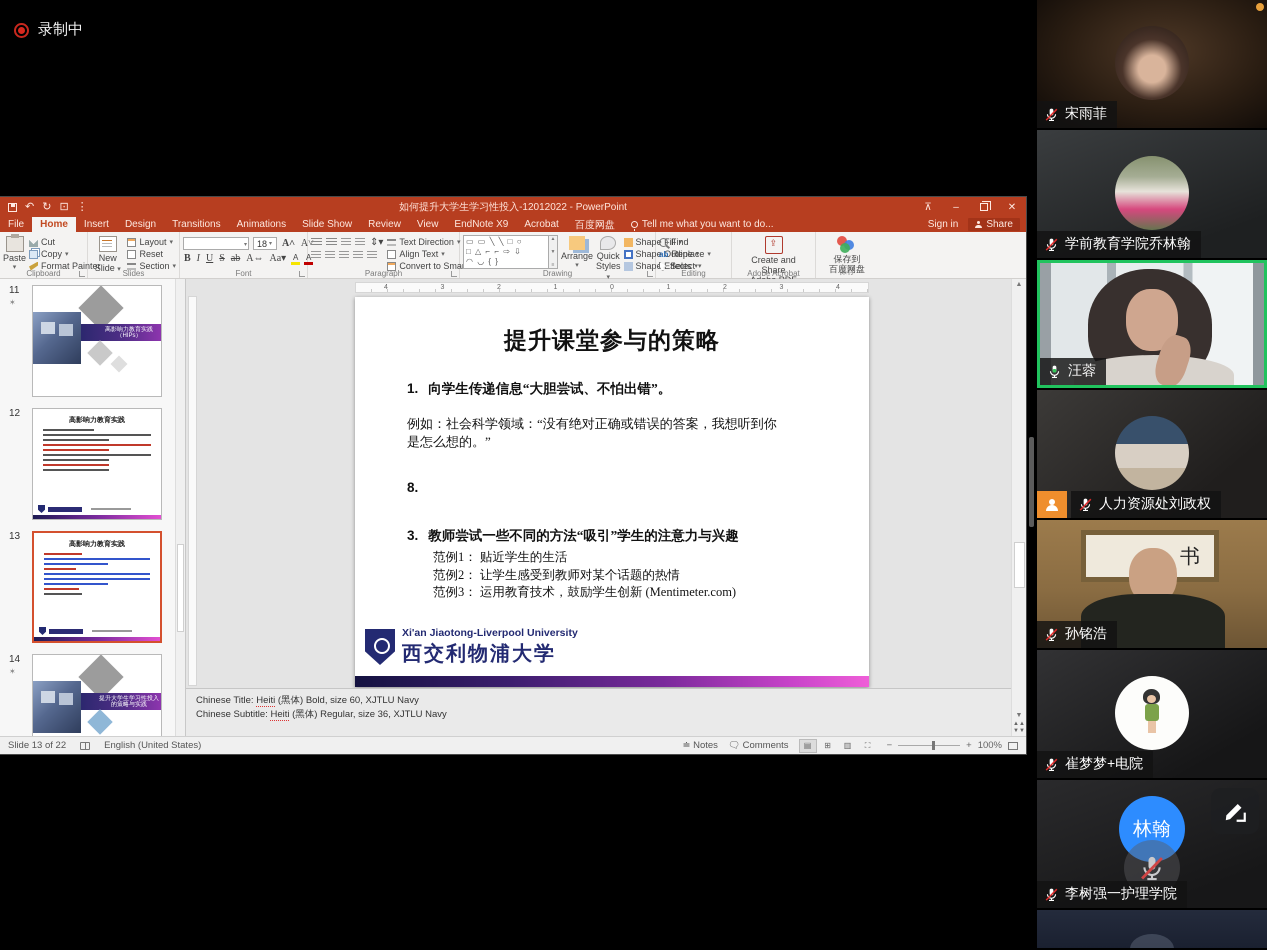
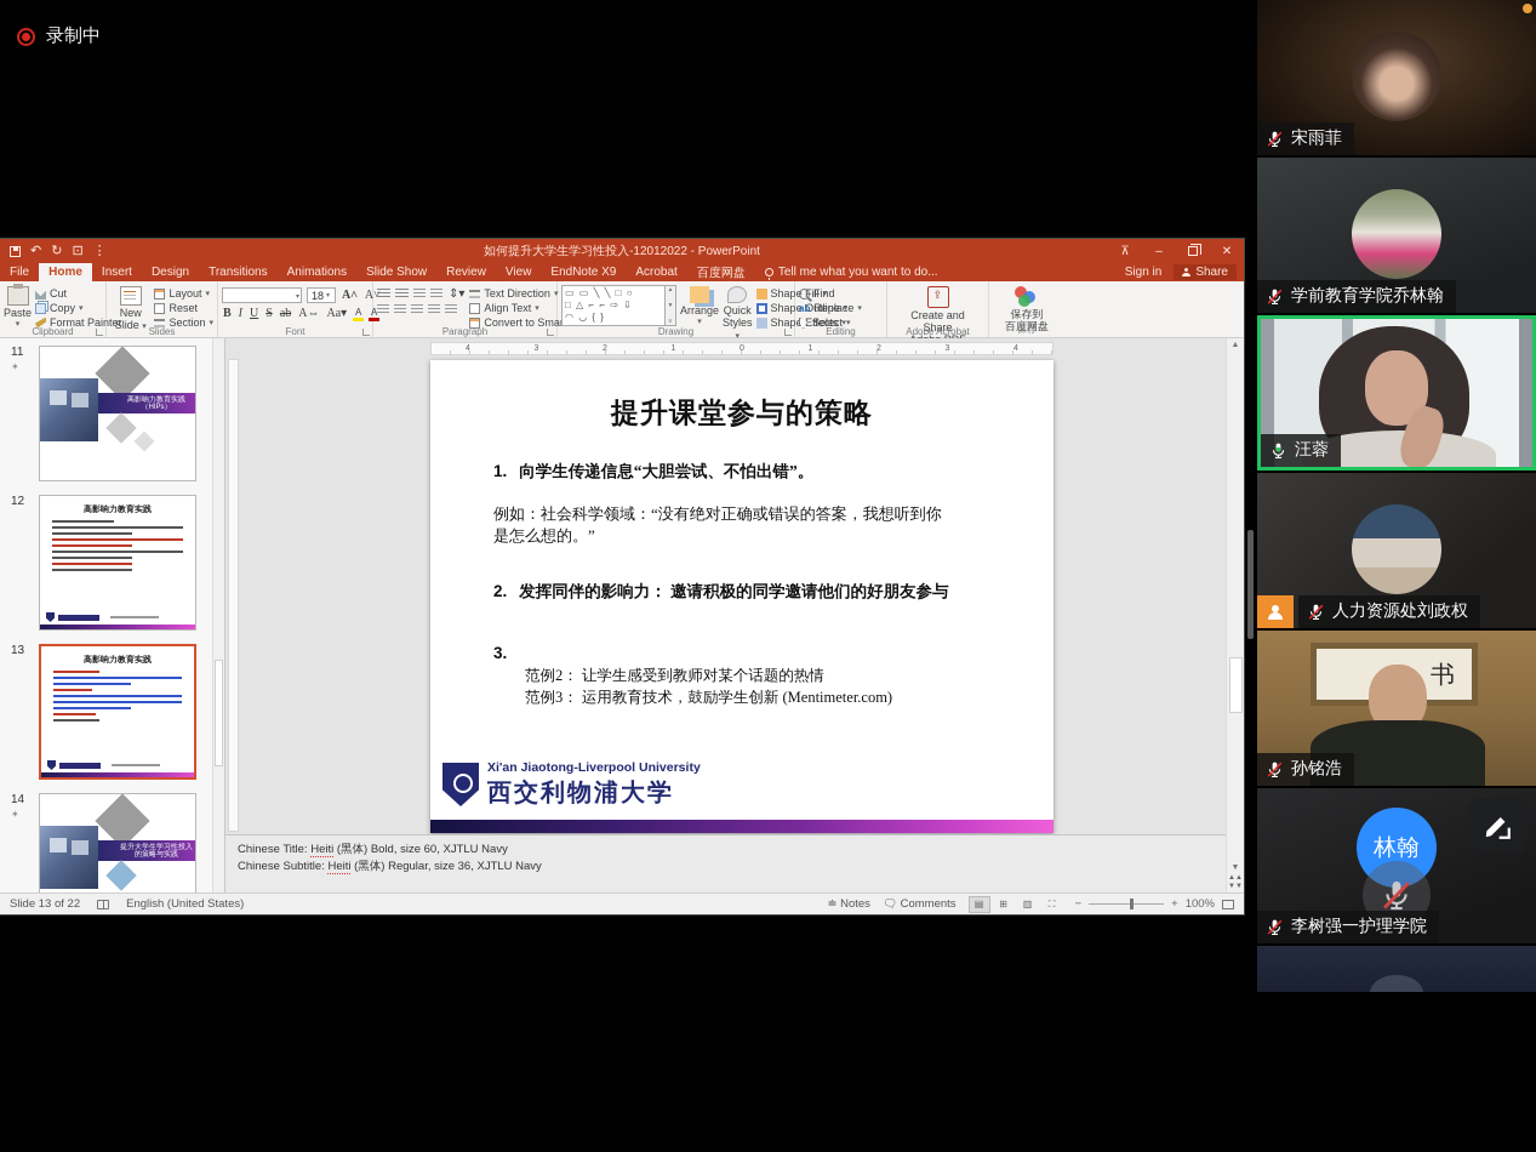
  录制中
  ↶
  ↻
  ⊡
  ⋮
  如何提升大学生学习性投入-12012022 - PowerPoint
  ⊼
  –
  ✕
  File
  Home
  Insert
  Design
  Transitions
  Animations
  Slide Show
  Review
  View
  EndNote X9
  Acrobat
  百度网盘
  Tell me what you want to do...
  Sign in
  Share
  Paste
  Cut
  Copy
  Format Painter
  Clipboard
  New
  Slide
  Layout
  Reset
  Section
  Slides
  18
  A˄
  B
  I
  U
  S
  ab
  A⇔
  Aa▾
  A
  A
  Font
  ⇕▾
  Text Direction
  Align Text
  Convert to Sma
  Paragraph
  ▭ ▭ ╲ ╲ □ ○
  □ △ ⌐ ⌐ ⇨ ⇩
  ◠ ◡ { }
  Arrange
  Quick
  Styles
  Shapill
  Shape Outline
  Shap Effects
  Drawing
  Find
  ab
  Replace
  Select
  Editing
  Create and Share
  Adobe Acrobat
  保存到
  百度网盘
  保存
  11
  ✶
  12
  13
  14
  ✶
  提升课堂参与的策略
  1.
  向学生传递信息“大胆尝试、不怕出错”。
  例如：社会科学领域：“没有绝对正确或错误的答案，我想听到你是怎么想的。”
- 8.
+ 2.
+ 发挥同伴的影响力： 邀请积极的同学邀请他们的好朋友参与
  3.
- 教师尝试一些不同的方法“吸引”学生的注意力与兴趣
- 范例1： 贴近学生的生活
  范例2： 让学生感受到教师对某个话题的热情
  范例3： 运用教育技术，鼓励学生创新 (Mentimeter.com)
  Xi'an Jiaotong-Liverpool University
  西交利物浦大学
  Chinese Title: Heiti (黑体) Bold, size 60, XJTLU Navy
  Chinese Subtitle: Heiti (黑体) Regular, size 36, XJTLU Navy
  Slide 13 of 22
  English (United States)
  ≐ Notes
  🗨 Comments
  ▤
  ⊞
  ▥
  ⛶
  −
  +
  100%
  宋雨菲
  学前教育学院乔林翰
  汪蓉
  人力资源处刘政权
  孙铭浩
- 崔梦梦+电院
  林翰
  李树强一护理学院
